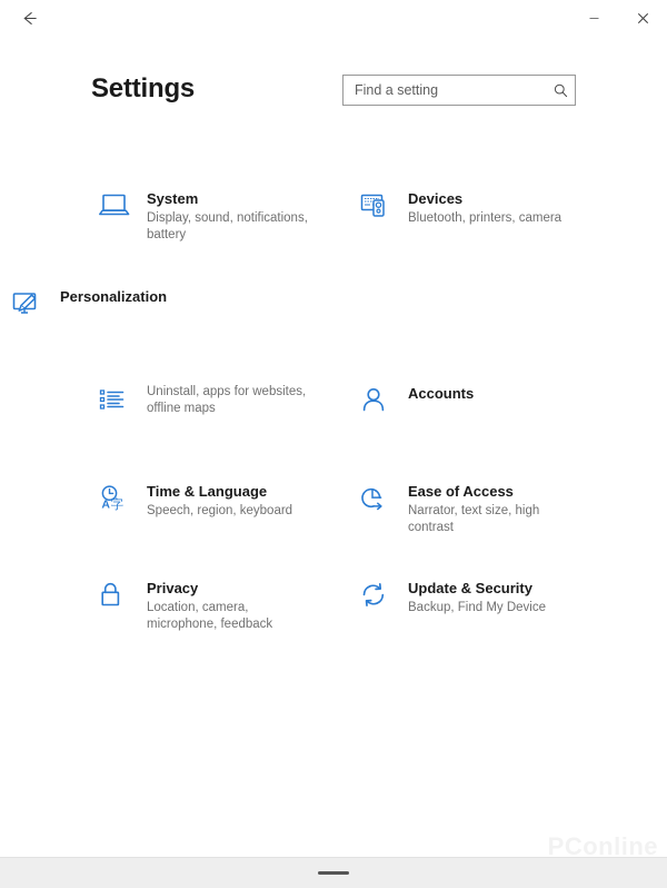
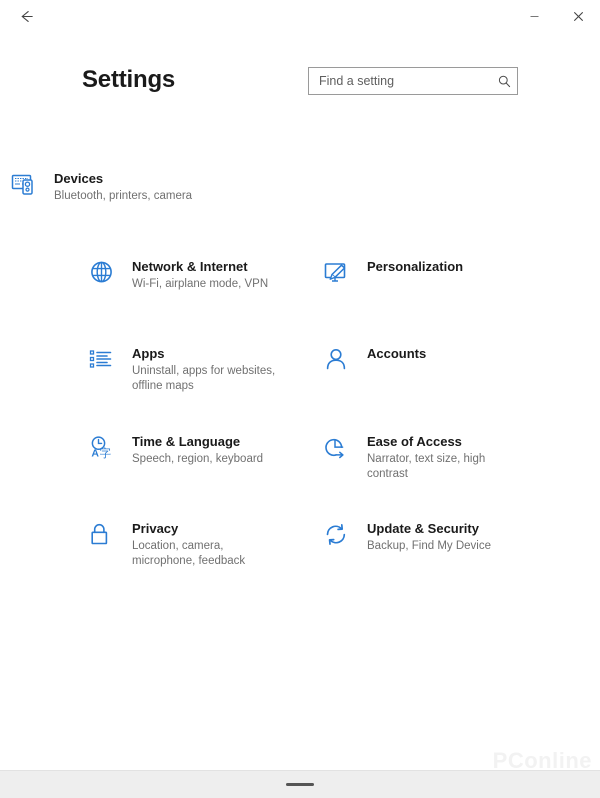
  Settings
  Find a setting
- System
- Display, sound, notifications, battery
  Devices
  Bluetooth, printers, camera
+ Network & Internet
+ Wi-Fi, airplane mode, VPN
  Personalization
+ Apps
  Uninstall, apps for websites, offline maps
  Accounts
  A
  字
  Time & Language
  Speech, region, keyboard
  Ease of Access
  Narrator, text size, high contrast
  Privacy
  Location, camera, microphone, feedback
  Update & Security
  Backup, Find My Device
  PConline
